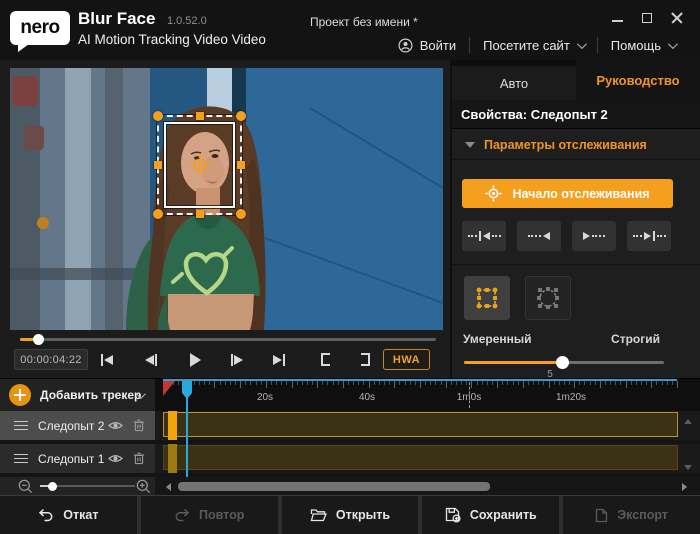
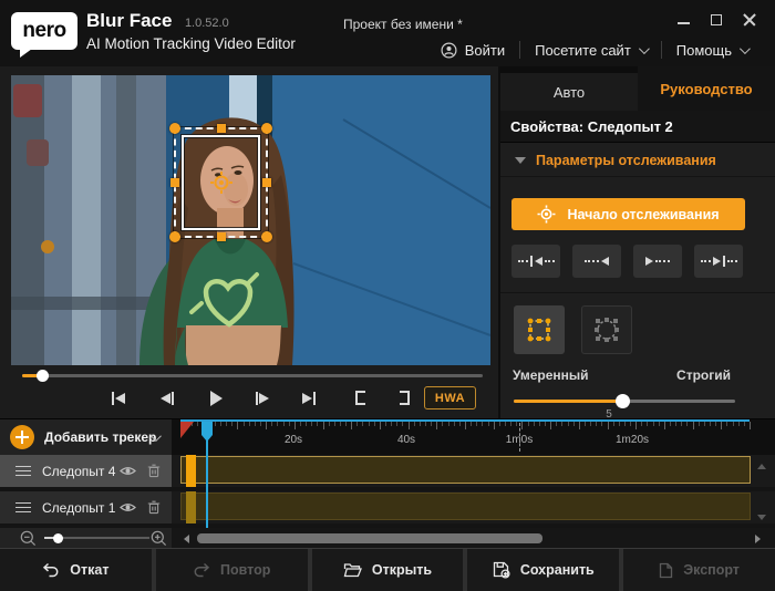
  nero
  Blur Face 1.0.52.0
- AI Motion Tracking Video Video
+ AI Motion Tracking Video Editor
  Проект без имени *
  Войти
  Посетите сайт
  Помощь
- 00:00:04:22
  HWA
  Авто
  Руководство
  Свойства: Следопыт 2
  Параметры отслеживания
  Начало отслеживания
  Умеренный
  Строгий
  5
  Добавить трекер
  20s
  40s
  1m0s
  1m20s
- Следопыт 2
+ Следопыт 4
  Следопыт 1
  Откат
  Повтор
  Открыть
  Сохранить
  Экспорт
